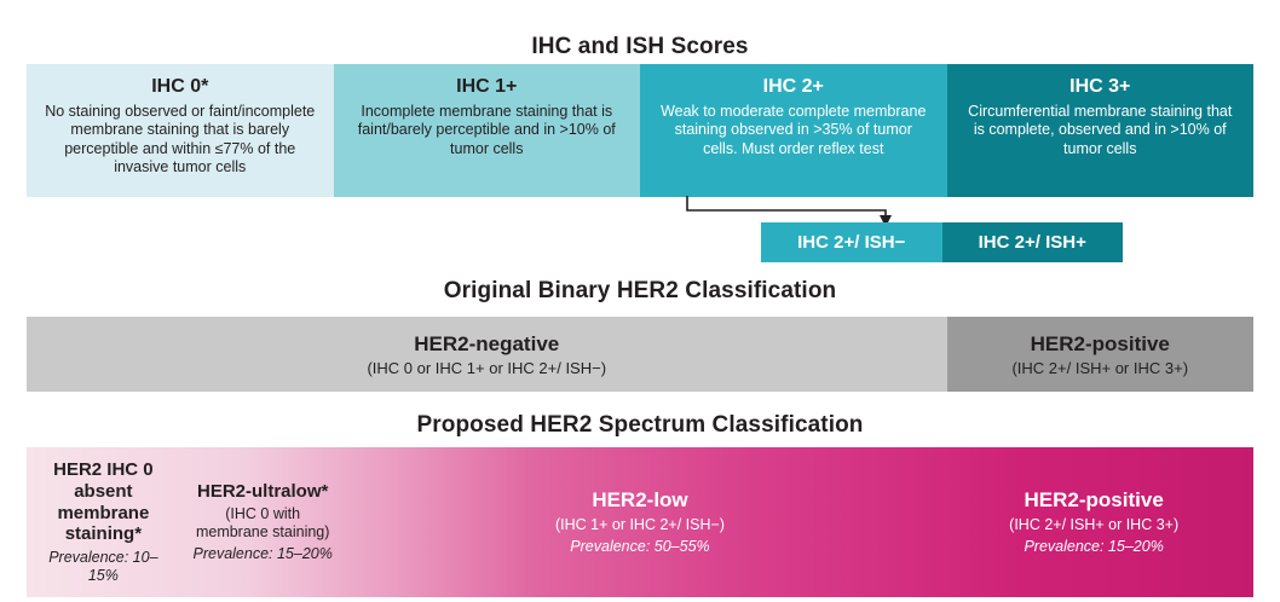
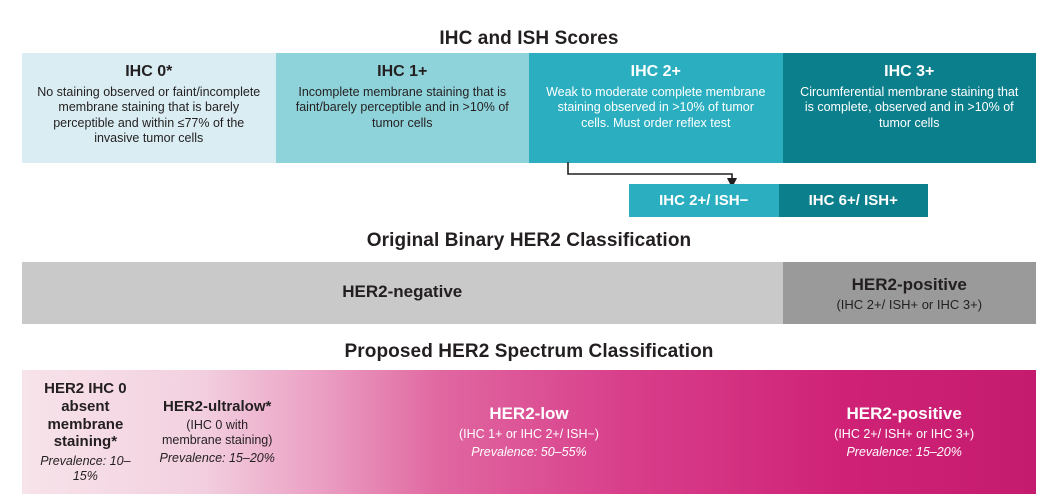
  IHC and ISH Scores
  IHC 0*
  No staining observed or faint/incomplete membrane staining that is barely perceptible and within ≤77% of the invasive tumor cells
  IHC 1+
  Incomplete membrane staining that is faint/barely perceptible and in >10% of tumor cells
  IHC 2+
- Weak to moderate complete membrane staining observed in >35% of tumor cells. Must order reflex test
+ Weak to moderate complete membrane staining observed in >10% of tumor cells. Must order reflex test
  IHC 3+
  Circumferential membrane staining that is complete, observed and in >10% of tumor cells
  IHC 2+/ ISH−
- IHC 2+/ ISH+
+ IHC 6+/ ISH+
  Original Binary HER2 Classification
  HER2-negative
- (IHC 0 or IHC 1+ or IHC 2+/ ISH−)
  HER2-positive
  (IHC 2+/ ISH+ or IHC 3+)
  Proposed HER2 Spectrum Classification
  HER2 IHC 0 absent membrane staining*
  Prevalence: 10–15%
  HER2-ultralow*
  (IHC 0 with membrane staining)
  Prevalence: 15–20%
  HER2-low
  (IHC 1+ or IHC 2+/ ISH−)
  Prevalence: 50–55%
  HER2-positive
  (IHC 2+/ ISH+ or IHC 3+)
  Prevalence: 15–20%
